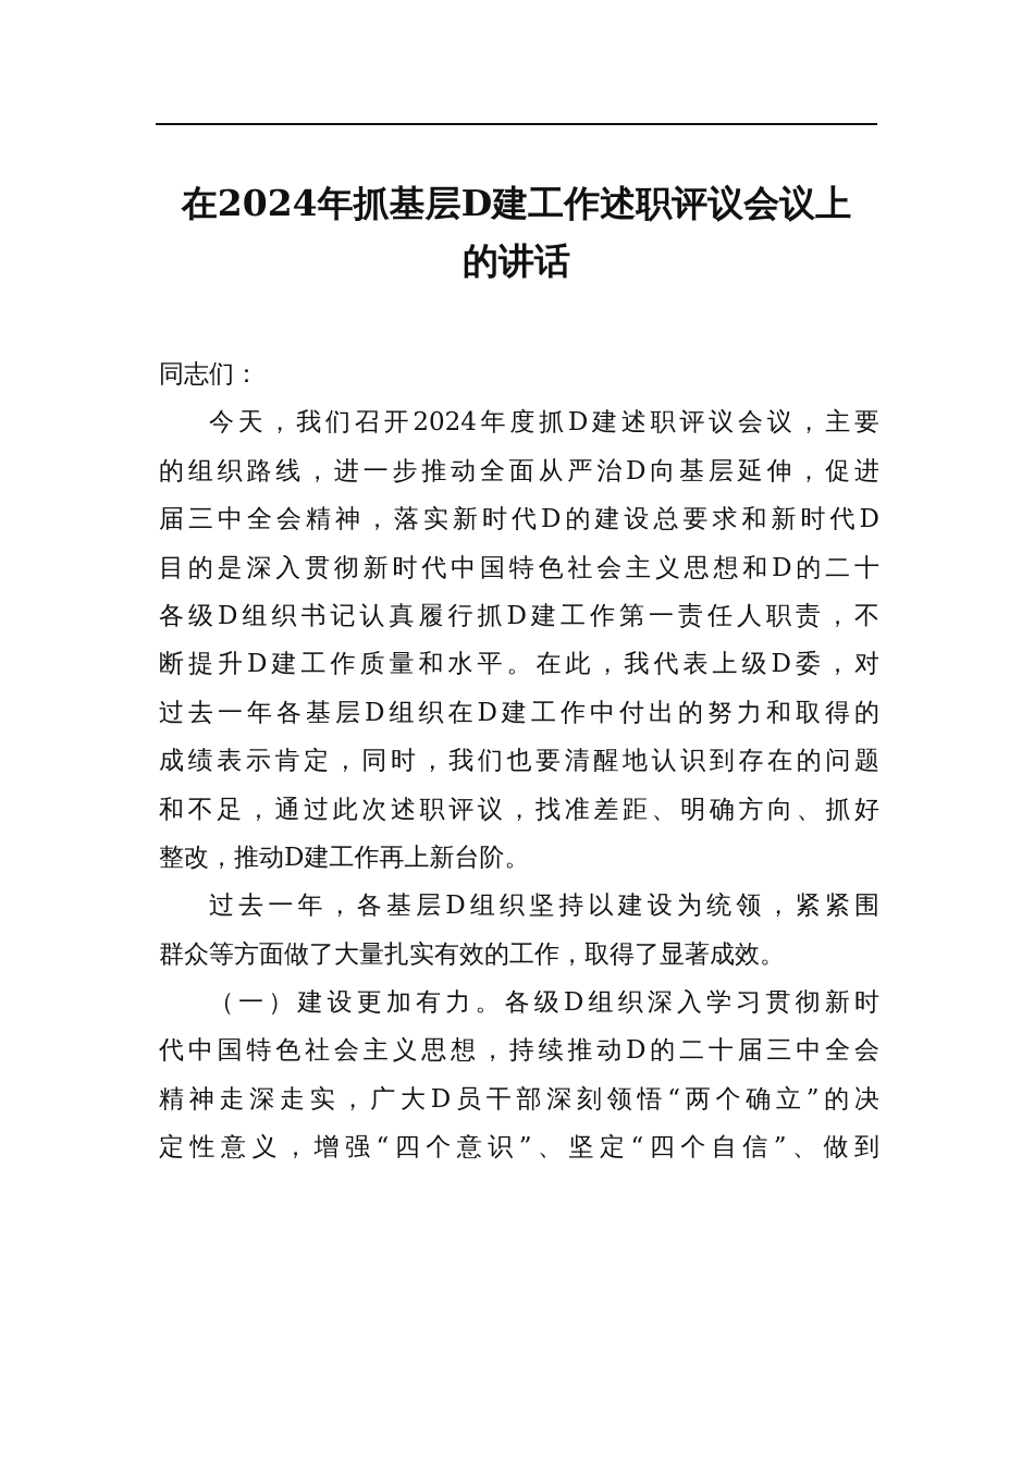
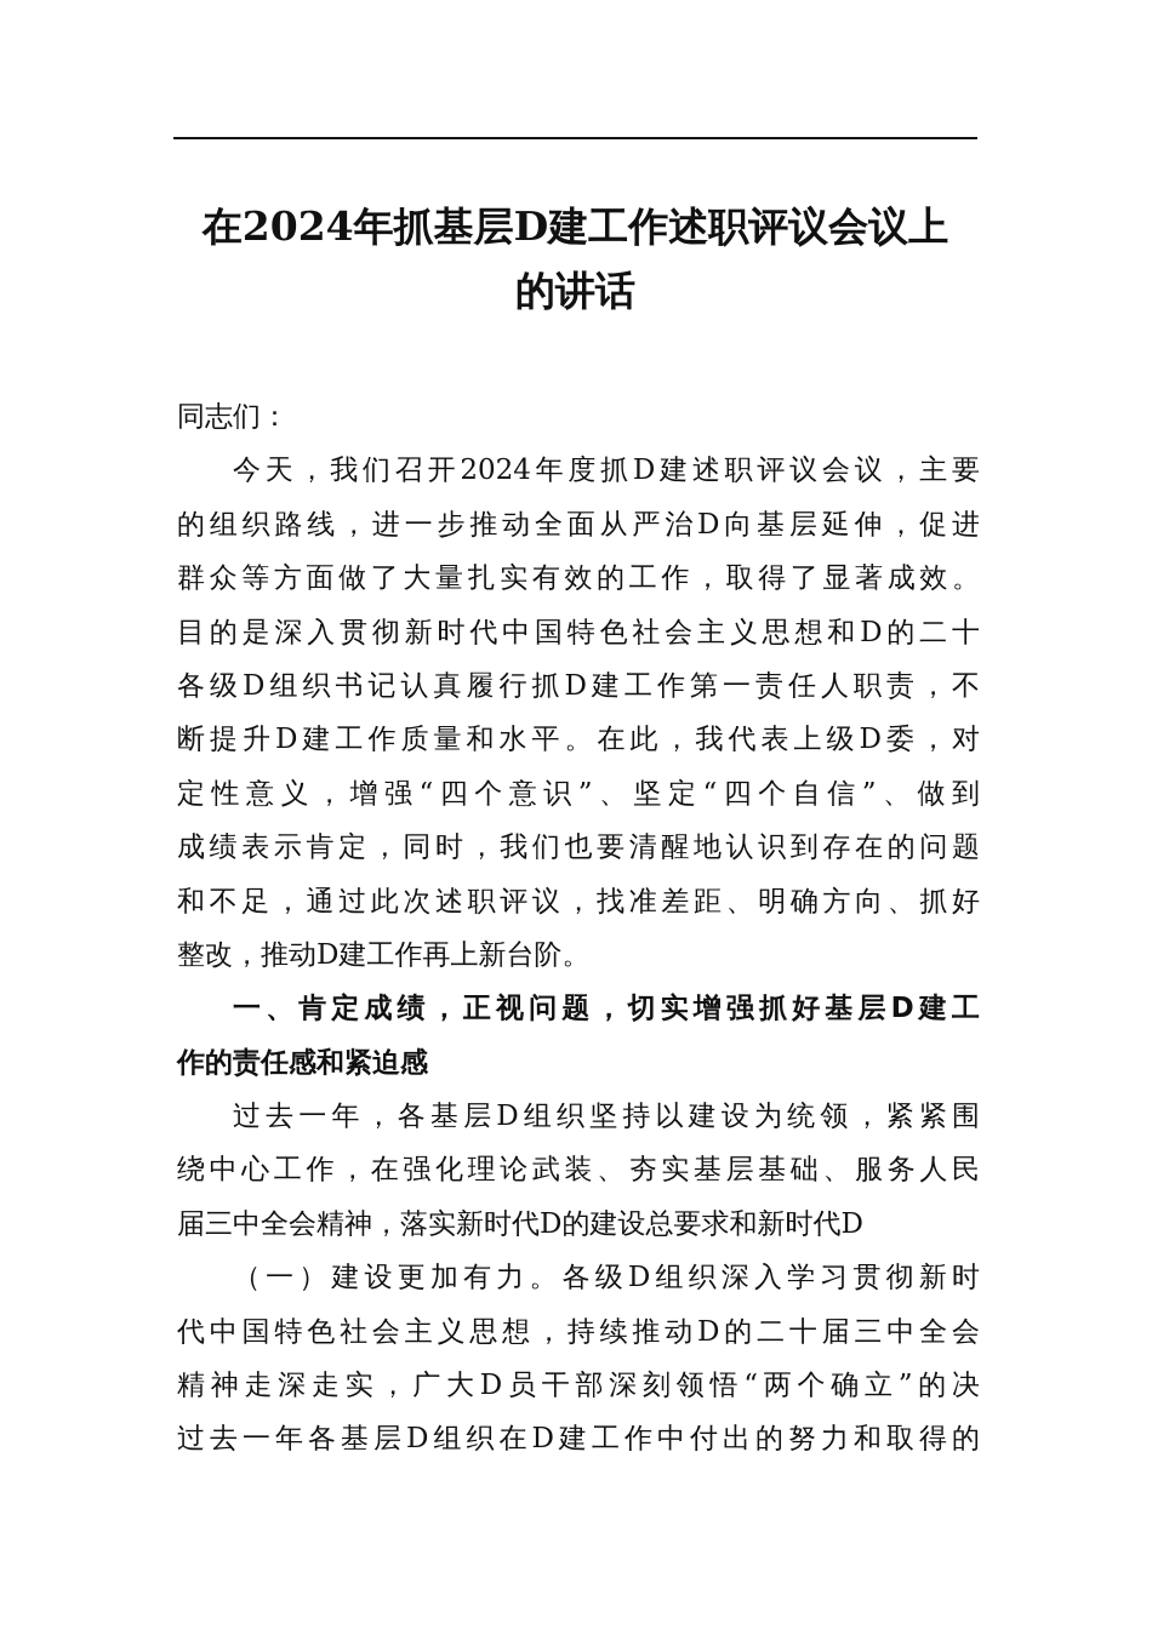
  在2024年抓基层D建工作述职评议会议上
  的讲话
  同志们：
  今天，我们召开2024年度抓D建述职评议会议，主要
  的组织路线，进一步推动全面从严治D向基层延伸，促进
- 届三中全会精神，落实新时代D的建设总要求和新时代D
+ 群众等方面做了大量扎实有效的工作，取得了显著成效。
  目的是深入贯彻新时代中国特色社会主义思想和D的二十
  各级D组织书记认真履行抓D建工作第一责任人职责，不
  断提升D建工作质量和水平。在此，我代表上级D委，对
- 过去一年各基层D组织在D建工作中付出的努力和取得的
+ 定性意义，增强“四个意识”、坚定“四个自信”、做到
  成绩表示肯定，同时，我们也要清醒地认识到存在的问题
  和不足，通过此次述职评议，找准差距、明确方向、抓好
  整改，推动D建工作再上新台阶。
+ 一、肯定成绩，正视问题，切实增强抓好基层D建工
+ 作的责任感和紧迫感
  过去一年，各基层D组织坚持以建设为统领，紧紧围
+ 绕中心工作，在强化理论武装、夯实基层基础、服务人民
- 群众等方面做了大量扎实有效的工作，取得了显著成效。
+ 届三中全会精神，落实新时代D的建设总要求和新时代D
  （一）建设更加有力。各级D组织深入学习贯彻新时
  代中国特色社会主义思想，持续推动D的二十届三中全会
  精神走深走实，广大D员干部深刻领悟“两个确立”的决
- 定性意义，增强“四个意识”、坚定“四个自信”、做到
+ 过去一年各基层D组织在D建工作中付出的努力和取得的
